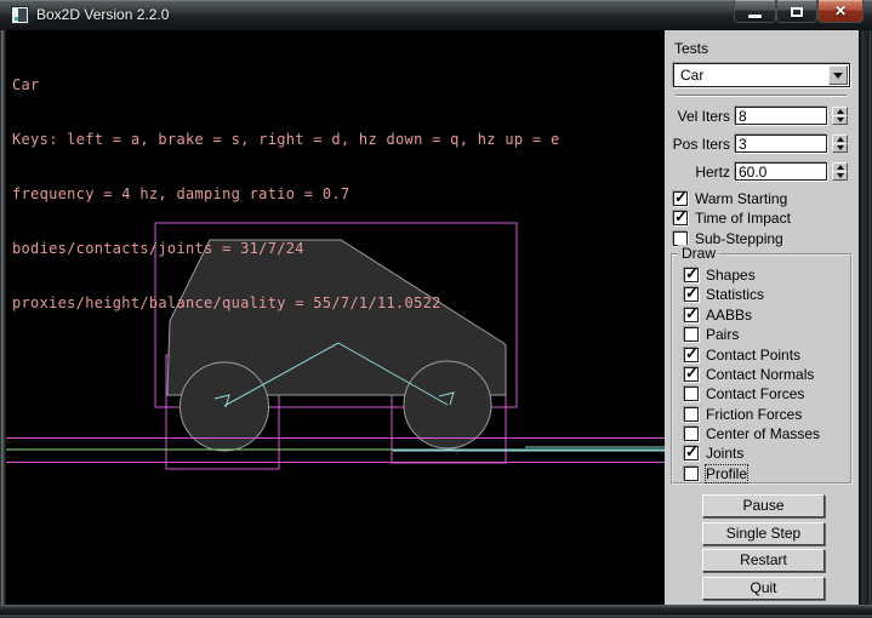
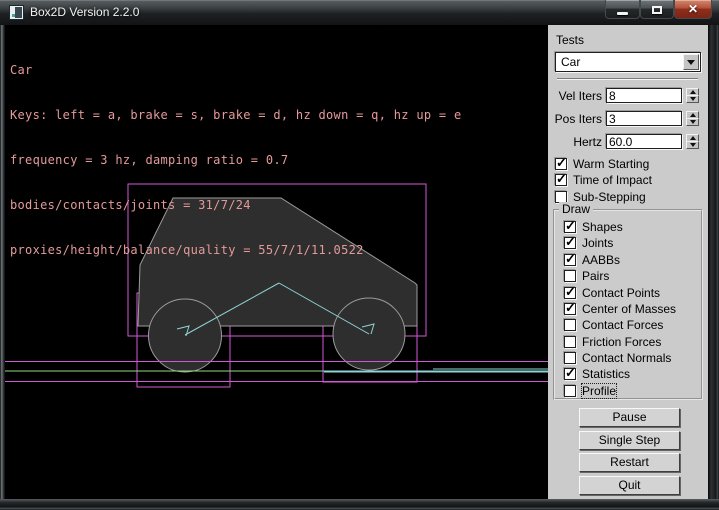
  Box2D Version 2.2.0
  ✕
  Car
- Keys: left = a, brake = s, right = d, hz down = q, hz up = e
+ Keys: left = a, brake = s, brake = d, hz down = q, hz up = e
- frequency = 4 hz, damping ratio = 0.7
+ frequency = 3 hz, damping ratio = 0.7
  bodies/contacts/joints = 31/7/24
  proxies/height/balance/quality = 55/7/1/11.0522
  Tests
  Car
  Vel Iters
  8
  Pos Iters
  3
  Hertz
  60.0
  ✓
  Warm Starting
  ✓
  Time of Impact
  Sub-Stepping
  Draw
  ✓
  Shapes
  ✓
- Statistics
+ Joints
  ✓
  AABBs
  Pairs
  ✓
  Contact Points
  ✓
- Contact Normals
+ Center of Masses
  Contact Forces
  Friction Forces
- Center of Masses
+ Contact Normals
  ✓
- Joints
+ Statistics
  Profile
  Pause
  Single Step
  Restart
  Quit
